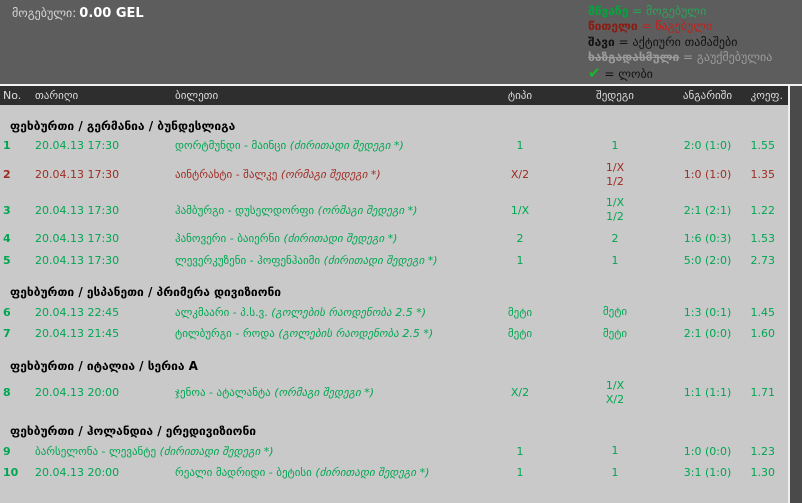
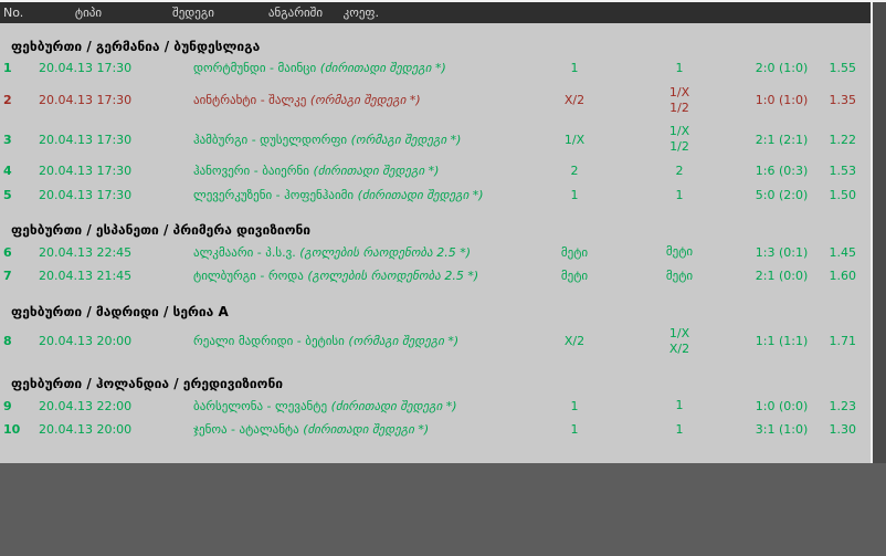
- მოგებული: 0.00 GEL
- მწვანე = მოგებული
- წითელი = წაგებული
- შავი = აქტიური თამაშები
- ხაზგადასმული = გაუქმებულია
- ✔ = ლობი
  No.
- თარიღი
- ბილეთი
  ტიპი
  შედეგი
  ანგარიში
  კოეფ.
  ფეხბურთი / გერმანია / ბუნდესლიგა
  1
  20.04.13 17:30
  დორტმუნდი - მაინცი (ძირითადი შედეგი *)
  1
  1
  2:0 (1:0)
  1.55
  2
  20.04.13 17:30
  აინტრახტი - შალკე (ორმაგი შედეგი *)
  X/2
  1/X
  1/2
  1:0 (1:0)
  1.35
  3
  20.04.13 17:30
  ჰამბურგი - დუსელდორფი (ორმაგი შედეგი *)
  1/X
  1/X
  1/2
  2:1 (2:1)
  1.22
  4
  20.04.13 17:30
  ჰანოვერი - ბაიერნი (ძირითადი შედეგი *)
  2
  2
  1:6 (0:3)
  1.53
  5
  20.04.13 17:30
  ლევერკუზენი - ჰოფენჰაიმი (ძირითადი შედეგი *)
  1
  1
  5:0 (2:0)
- 2.73
+ 1.50
  ფეხბურთი / ესპანეთი / პრიმერა დივიზიონი
  6
  20.04.13 22:45
  ალკმაარი - პ.ს.ვ. (გოლების რაოდენობა 2.5 *)
  მეტი
  მეტი
  1:3 (0:1)
  1.45
  7
  20.04.13 21:45
  ტილბურგი - როდა (გოლების რაოდენობა 2.5 *)
  მეტი
  მეტი
  2:1 (0:0)
  1.60
- ფეხბურთი / იტალია / სერია A
+ ფეხბურთი / მადრიდი / სერია A
  8
  20.04.13 20:00
- ჯენოა - ატალანტა (ორმაგი შედეგი *)
+ რეალი მადრიდი - ბეტისი (ორმაგი შედეგი *)
  X/2
  1/X
  X/2
  1:1 (1:1)
  1.71
  ფეხბურთი / ჰოლანდია / ერედივიზიონი
  9
+ 20.04.13 22:00
  ბარსელონა - ლევანტე (ძირითადი შედეგი *)
  1
  1
  1:0 (0:0)
  1.23
  10
  20.04.13 20:00
- რეალი მადრიდი - ბეტისი (ძირითადი შედეგი *)
+ ჯენოა - ატალანტა (ძირითადი შედეგი *)
  1
  1
  3:1 (1:0)
  1.30
